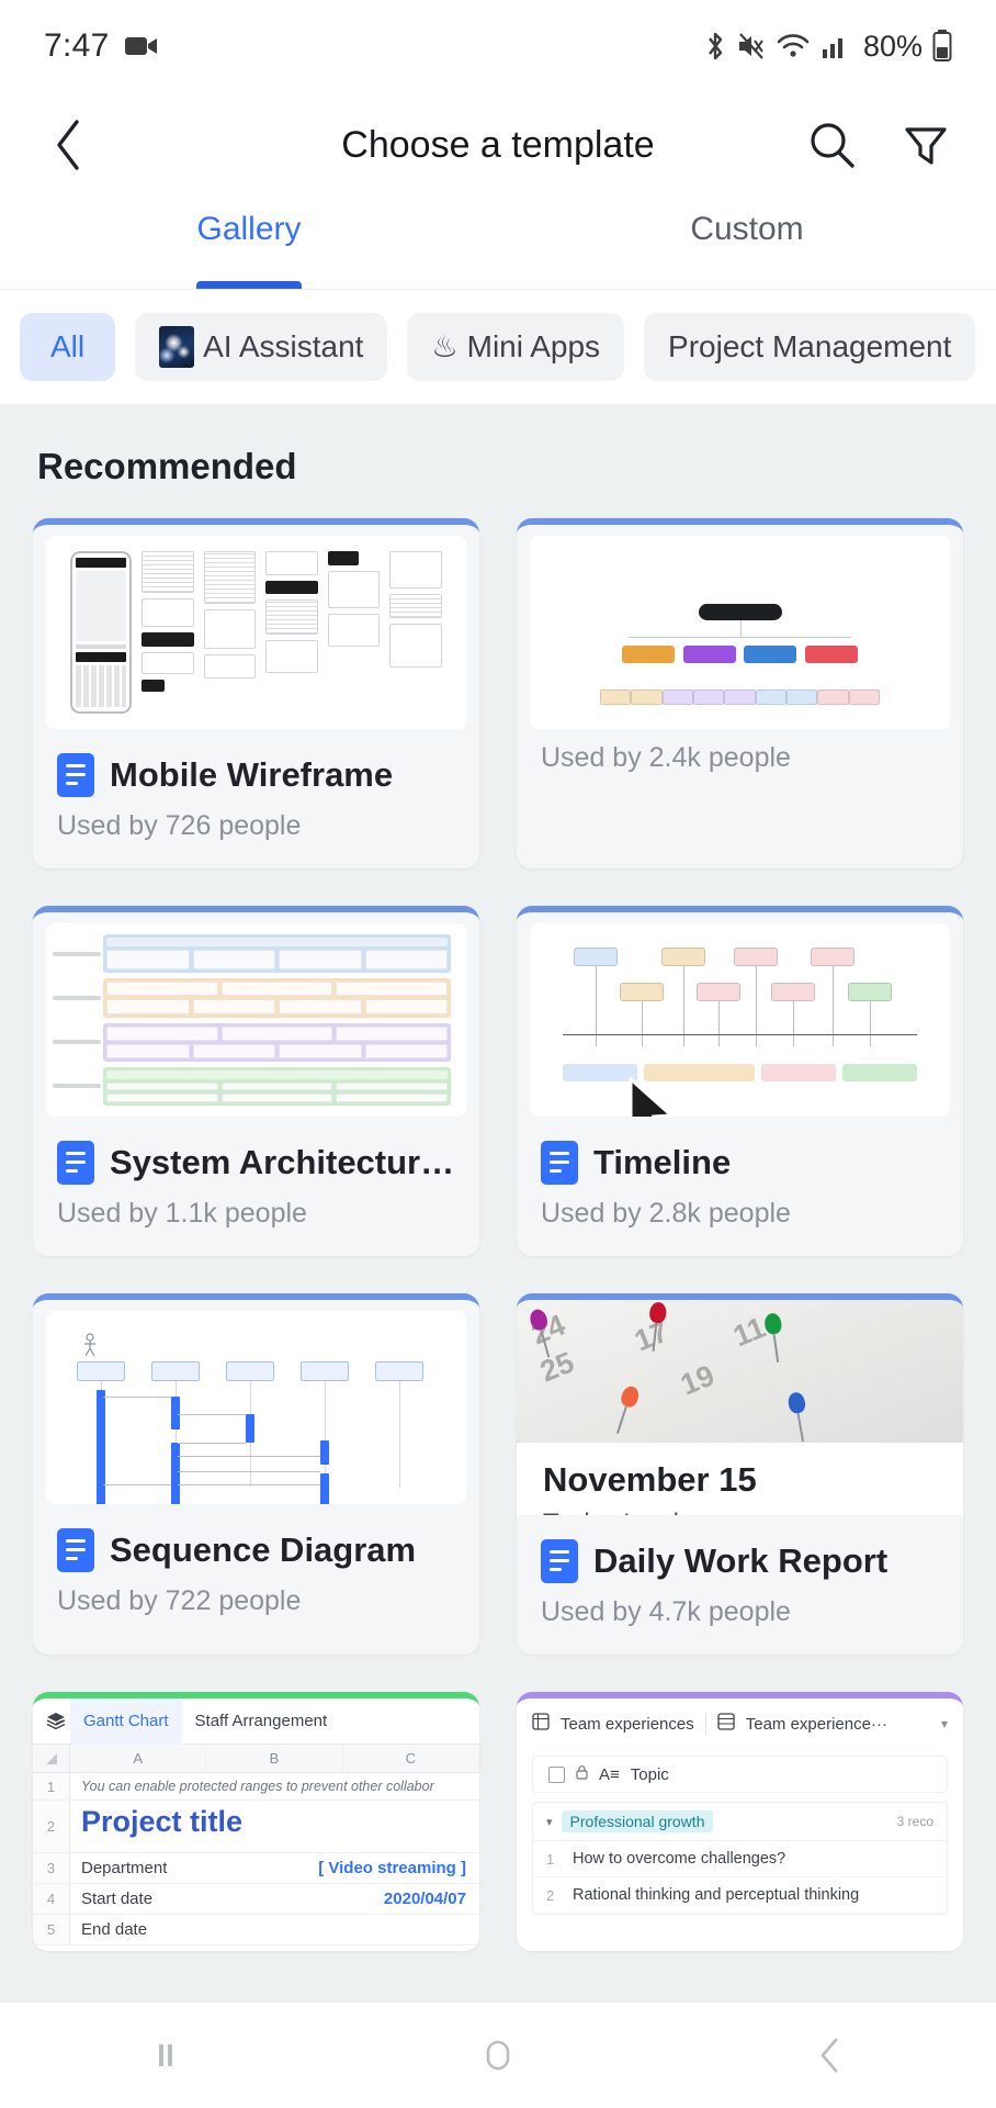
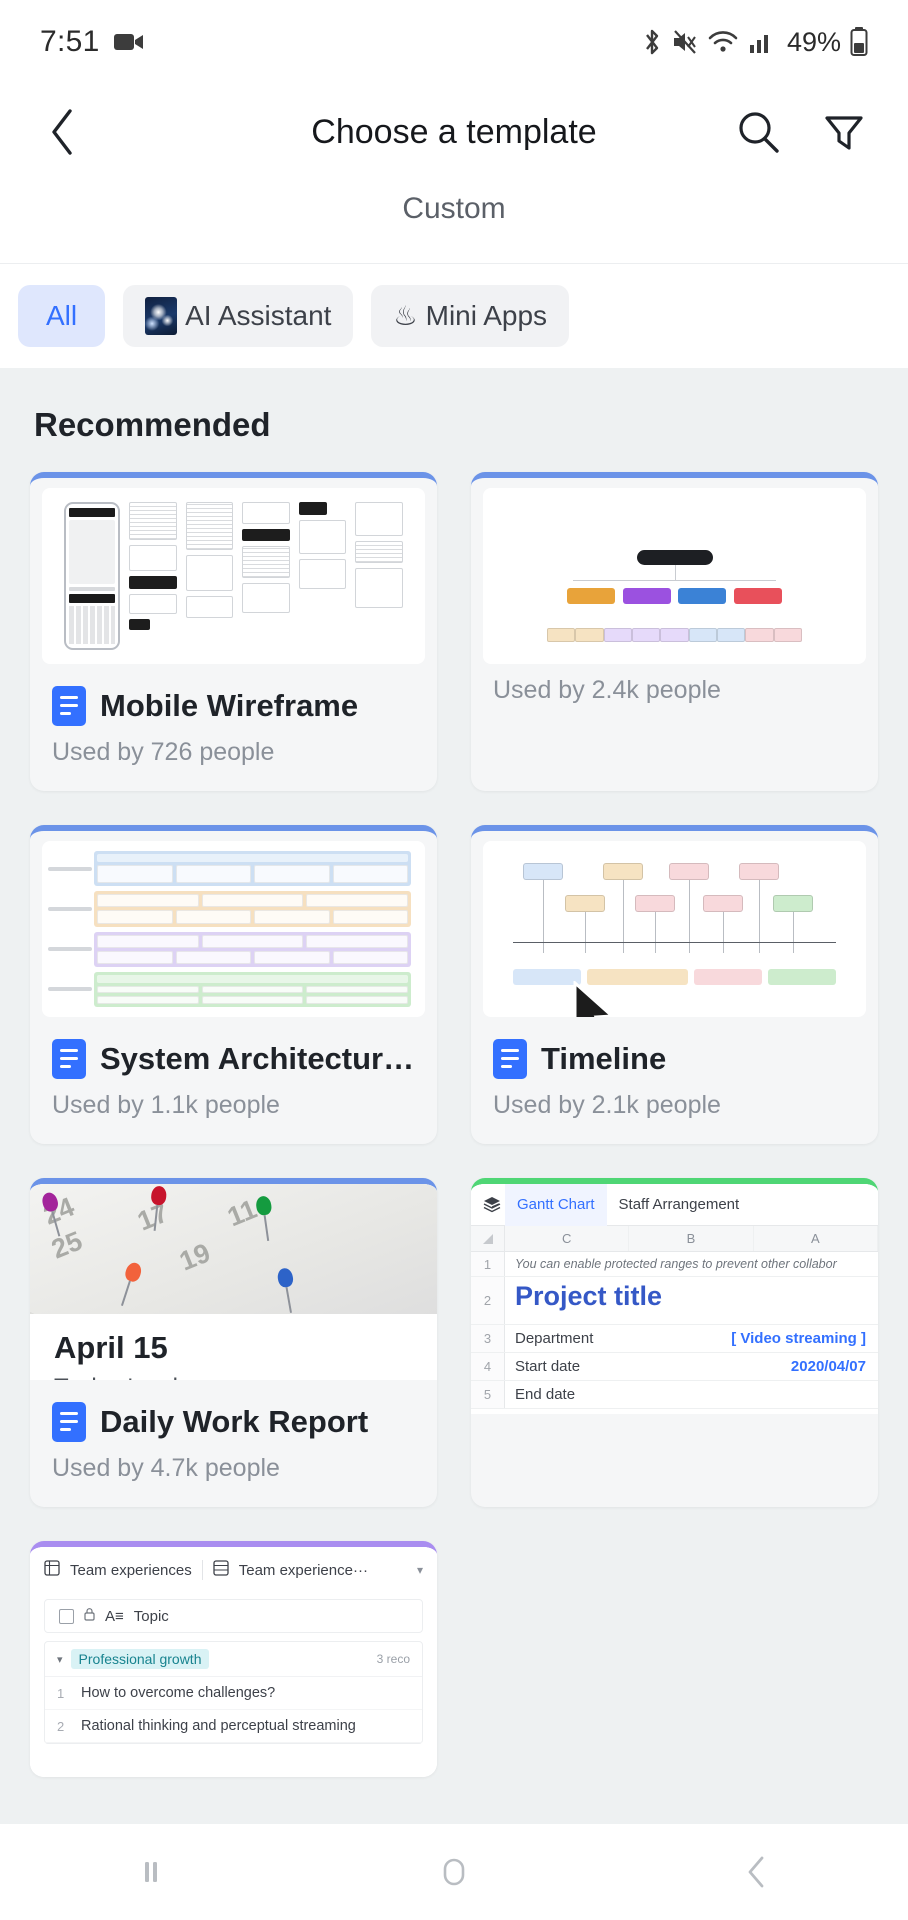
- 7:47
+ 7:51
- 80%
+ 49%
  Choose a template
- Gallery
  Custom
  All
  AI Assistant
  ♨
  Mini Apps
- Project Management
  Recommended
  Mobile Wireframe
  Used by 726 people
  Used by 2.4k people
  System Architecture .
  Used by 1.1k people
  Timeline
- Used by 2.8k people
+ Used by 2.1k people
- Sequence Diagram
- Used by 722 people
- November 15
+ April 15
  Daily Work Report
  Used by 4.7k people
  Gantt Chart
  Staff Arrangement
- A
+ C
  B
- C
+ A
  1
  You can enable protected ranges to prevent other collabor
  2
  Project title
  3
  Department
  [ Video streaming ]
  4
  Start date
  2020/04/07
  5
  End date
  Team experiences
  Team experience···
  ▾
  A≡
  Topic
  ▾
  Professional growth
  3 reco
  1
  How to overcome challenges?
  2
- Rational thinking and perceptual thinking
+ Rational thinking and perceptual streaming
